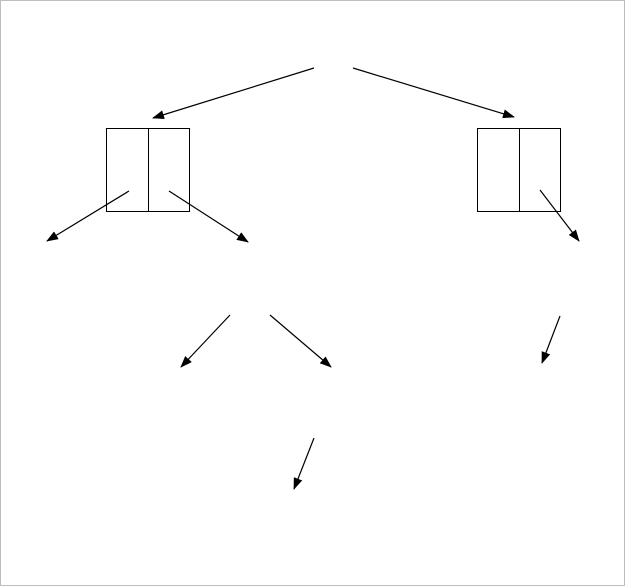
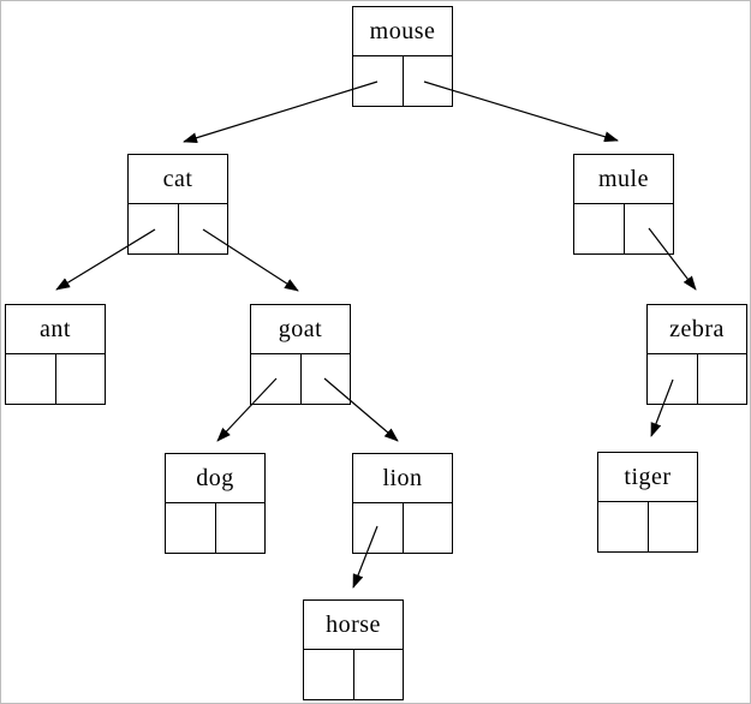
+ mouse
+ cat
+ mule
+ ant
+ goat
+ zebra
+ dog
+ lion
+ tiger
+ horse
